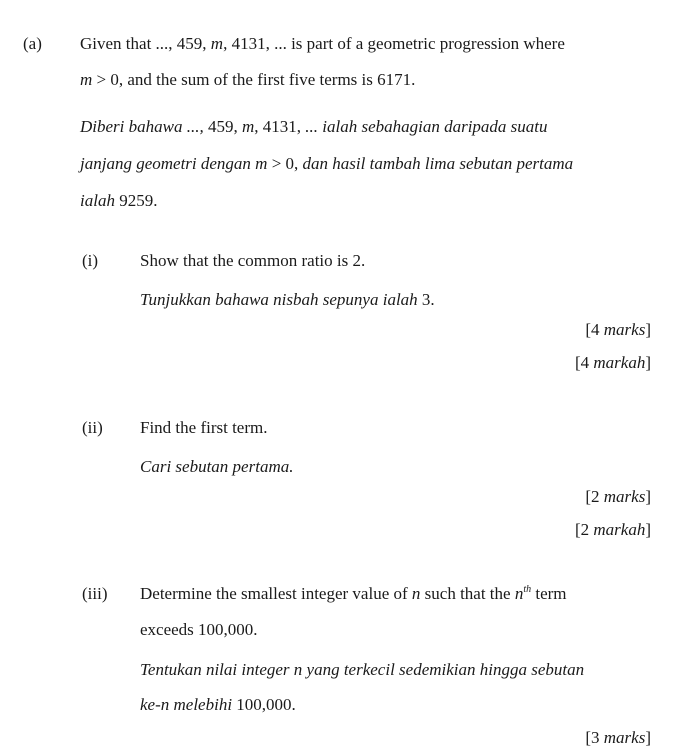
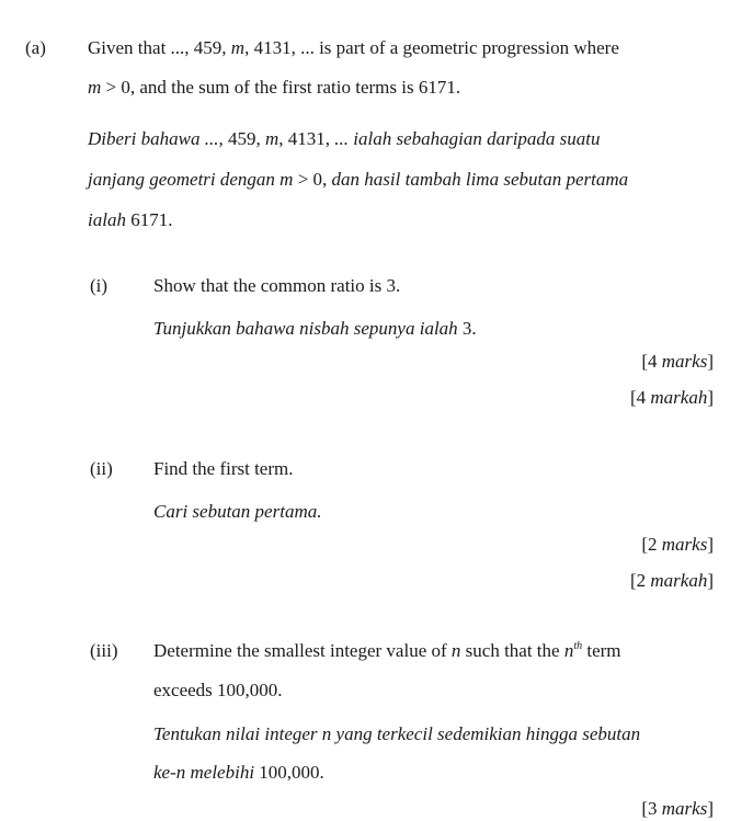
  (a)
  Given that ..., 459, m, 4131, ... is part of a geometric progression where
- m > 0, and the sum of the first five terms is 6171.
+ m > 0, and the sum of the first ratio terms is 6171.
  Diberi bahawa ..., 459, m, 4131, ... ialah sebahagian daripada suatu
  janjang geometri dengan m > 0, dan hasil tambah lima sebutan pertama
- ialah 9259.
+ ialah 6171.
  (i)
- Show that the common ratio is 2.
+ Show that the common ratio is 3.
  Tunjukkan bahawa nisbah sepunya ialah 3.
  [4 marks]
  [4 markah]
  (ii)
  Find the first term.
  Cari sebutan pertama.
  [2 marks]
  [2 markah]
  (iii)
  Determine the smallest integer value of n such that the nth term
  exceeds 100,000.
  Tentukan nilai integer n yang terkecil sedemikian hingga sebutan
  ke-n melebihi 100,000.
  [3 marks]
